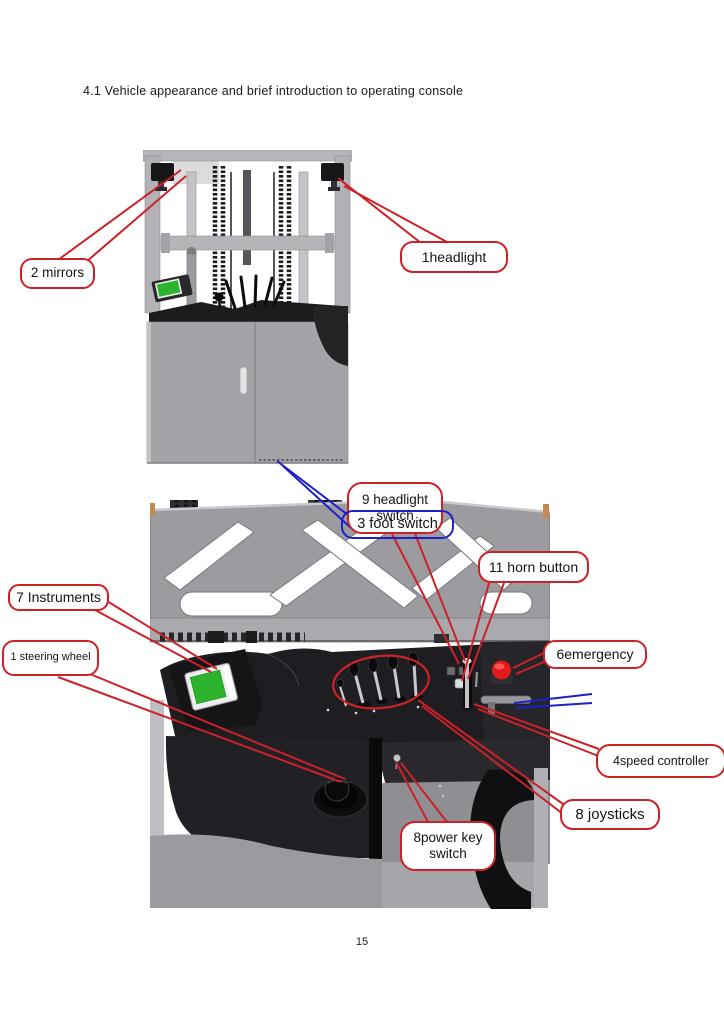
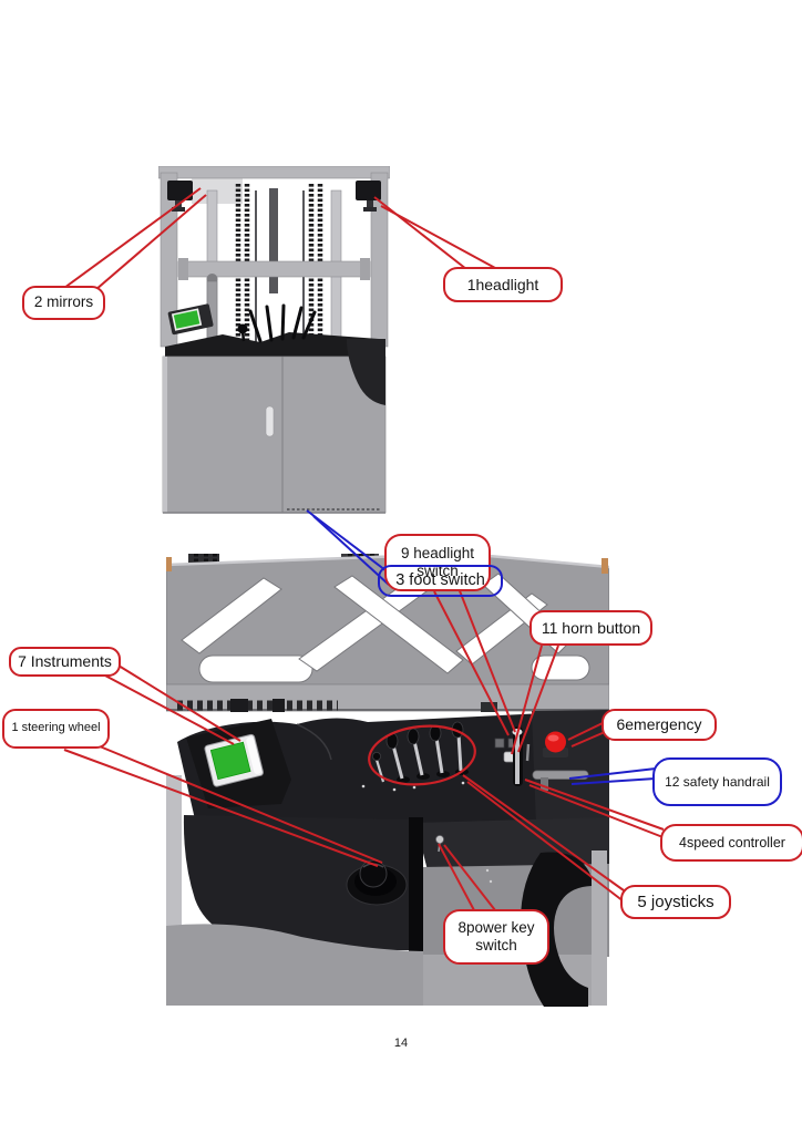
- 4.1 Vehicle appearance and brief introduction to operating console
  2 mirrors
  1headlight
  9 headlight
  switch
  3 foot switch
  11 horn button
  7 Instruments
  1 steering wheel
  6emergency
+ 12 safety handrail
  4speed controller
- 8 joysticks
+ 5 joysticks
  8power key
  switch
- 15
+ 14
